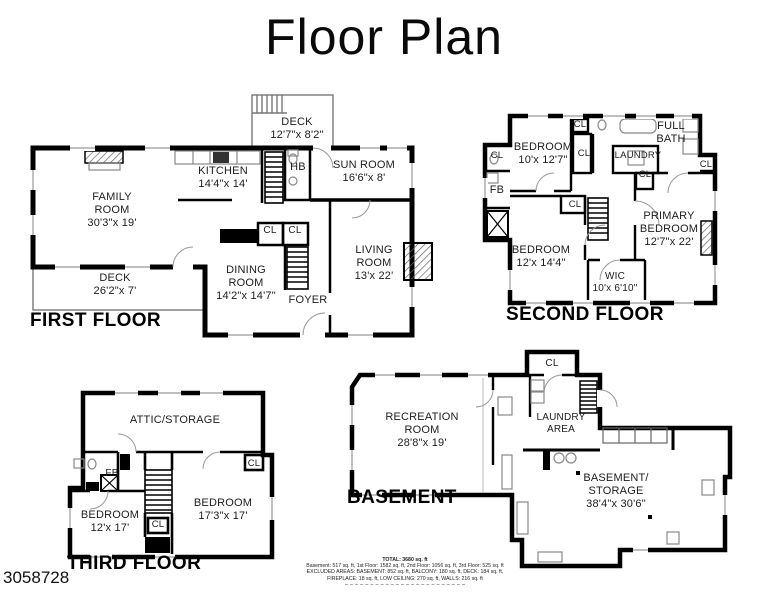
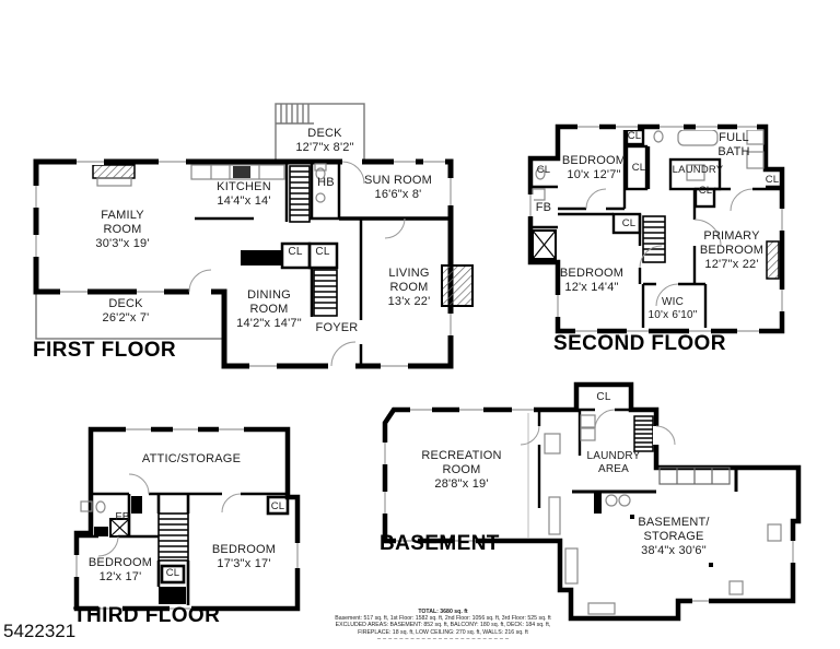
- Floor Plan
  DECK
  12'7"x 8'2"
  KITCHEN
  14'4"x 14'
  HB
  SUN ROOM
  16'6"x 8'
  FAMILY
  ROOM
  30'3"x 19'
  DECK
  26'2"x 7'
  CL
  CL
  DINING
  ROOM
  14'2"x 14'7"
  FOYER
  LIVING
  ROOM
  13'x 22'
  FIRST FLOOR
  BEDROOM
  10'x 12'7"
  CL
  CL
  CL
  FULL
  BATH
  LAUNDRY
  CL
  CL
  FB
  CL
  BEDROOM
  12'x 14'4"
  PRIMARY
  BEDROOM
  12'7"x 22'
  WIC
  10'x 6'10"
  SECOND FLOOR
  ATTIC/STORAGE
  FB
  CL
  BEDROOM
  12'x 17'
  CL
  BEDROOM
  17'3"x 17'
  THIRD FLOOR
  CL
  RECREATION
  ROOM
  28'8"x 19'
  LAUNDRY
  AREA
  BASEMENT/
  STORAGE
  38'4"x 30'6"
  BASEMENT
- 3058728
+ 5422321
